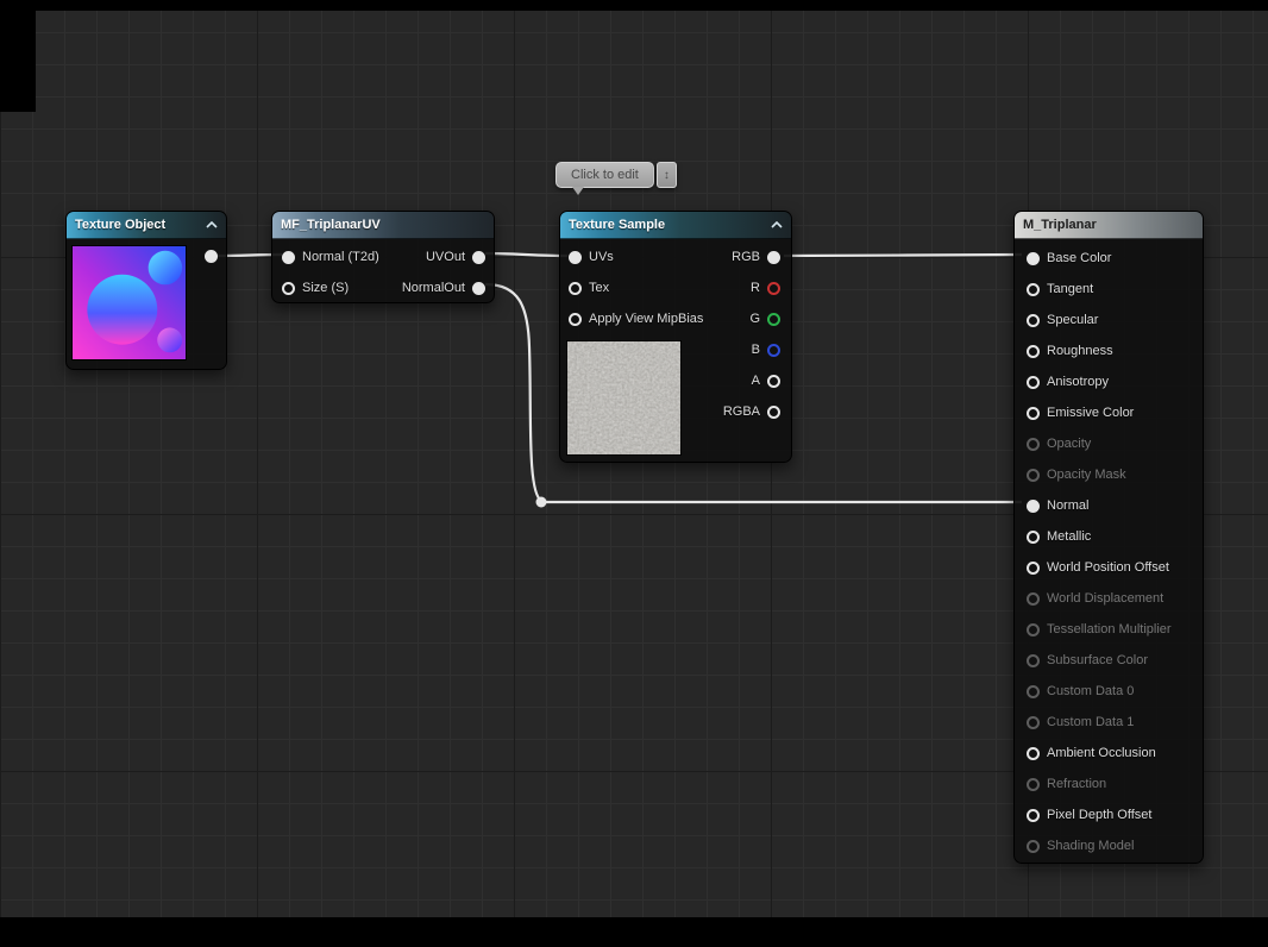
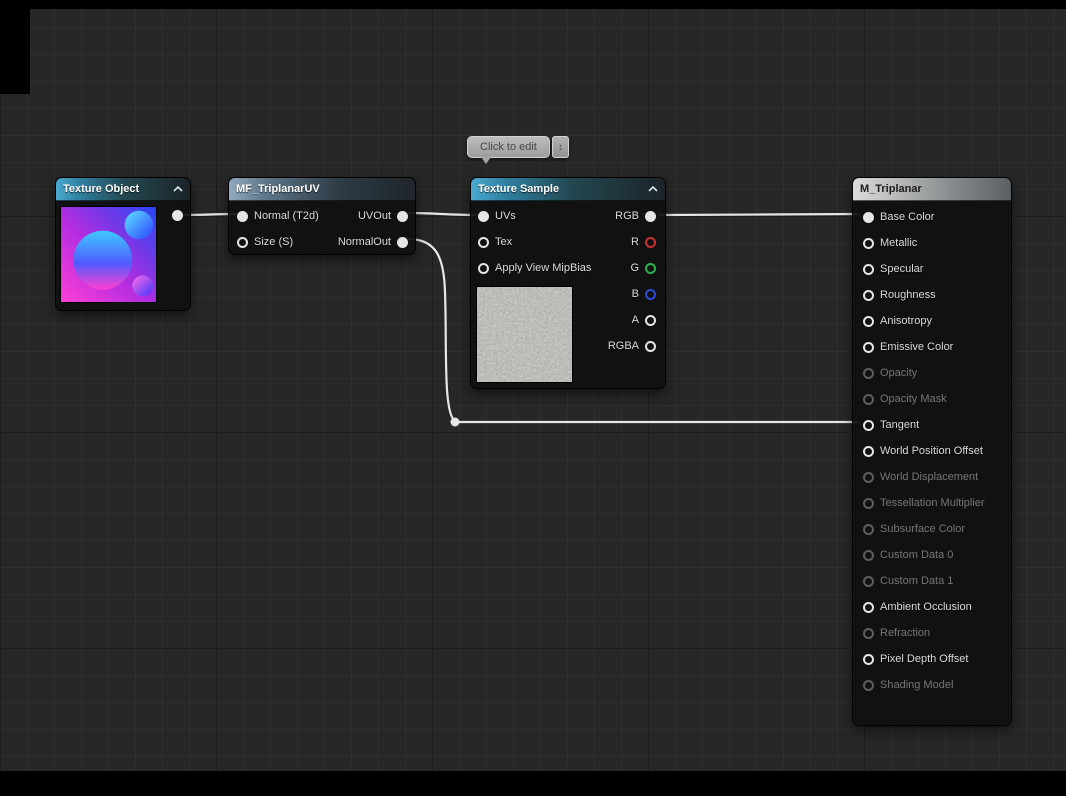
  Texture Object
  MF_TriplanarUV
  Normal (T2d)
  UVOut
  Size (S)
  NormalOut
  Click to edit
  ↕
  Texture Sample
  UVs
  Tex
  Apply View MipBias
  RGB
  R
  G
  B
  A
  RGBA
  M_Triplanar
  Base Color
- Tangent
+ Metallic
  Specular
  Roughness
  Anisotropy
  Emissive Color
  Opacity
  Opacity Mask
- Normal
- Metallic
+ Tangent
  World Position Offset
  World Displacement
  Tessellation Multiplier
  Subsurface Color
  Custom Data 0
  Custom Data 1
  Ambient Occlusion
  Refraction
  Pixel Depth Offset
  Shading Model
